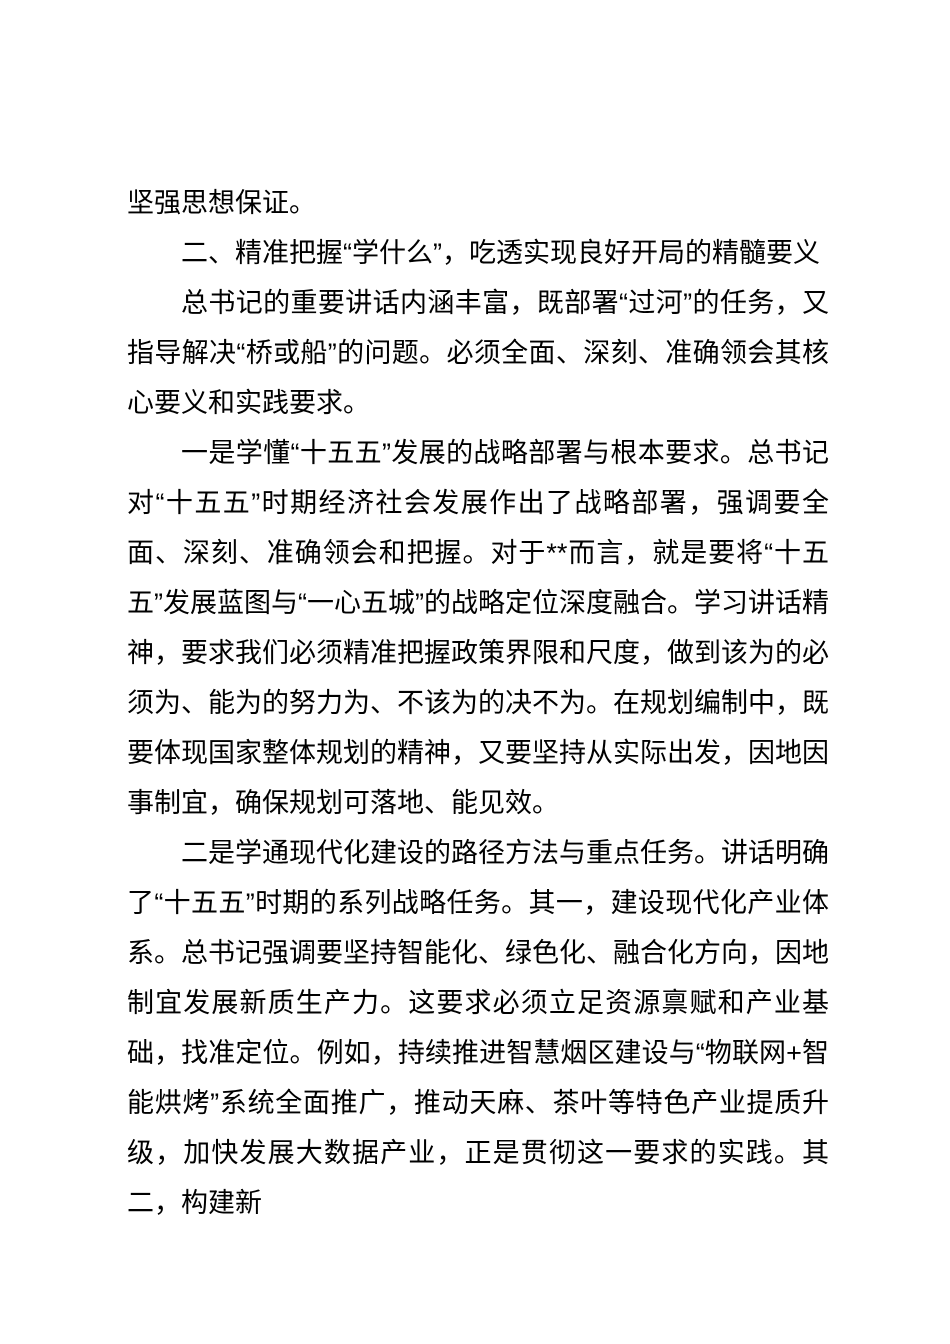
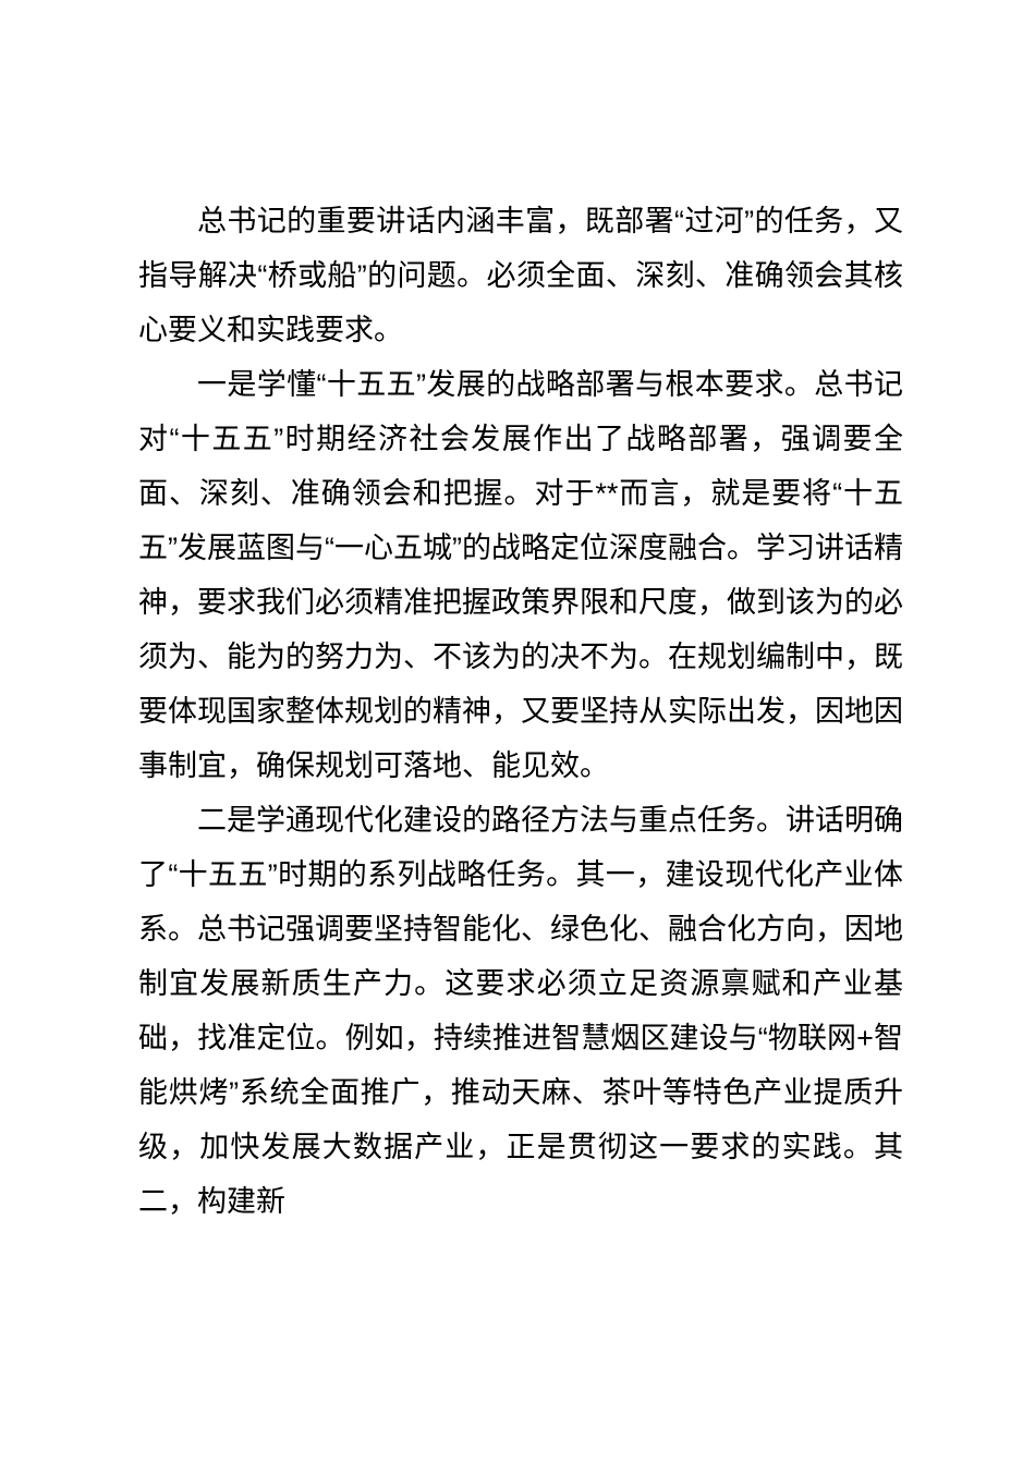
- 坚强思想保证。
- 二、精准把握“学什么”，吃透实现良好开局的精髓要义
  总书记的重要讲话内涵丰富，既部署“过河”的任务，又指导解决“桥或船”的问题。必须全面、深刻、准确领会其核心要义和实践要求。
  一是学懂“十五五”发展的战略部署与根本要求。总书记对“十五五”时期经济社会发展作出了战略部署，强调要全面、深刻、准确领会和把握。对于**而言，就是要将“十五五”发展蓝图与“一心五城”的战略定位深度融合。学习讲话精神，要求我们必须精准把握政策界限和尺度，做到该为的必须为、能为的努力为、不该为的决不为。在规划编制中，既要体现国家整体规划的精神，又要坚持从实际出发，因地因事制宜，确保规划可落地、能见效。
  二是学通现代化建设的路径方法与重点任务。讲话明确了“十五五”时期的系列战略任务。其一，建设现代化产业体系。总书记强调要坚持智能化、绿色化、融合化方向，因地制宜发展新质生产力。这要求必须立足资源禀赋和产业基础，找准定位。例如，持续推进智慧烟区建设与“物联网+智能烘烤”系统全面推广，推动天麻、茶叶等特色产业提质升级，加快发展大数据产业，正是贯彻这一要求的实践。其二，构建新
